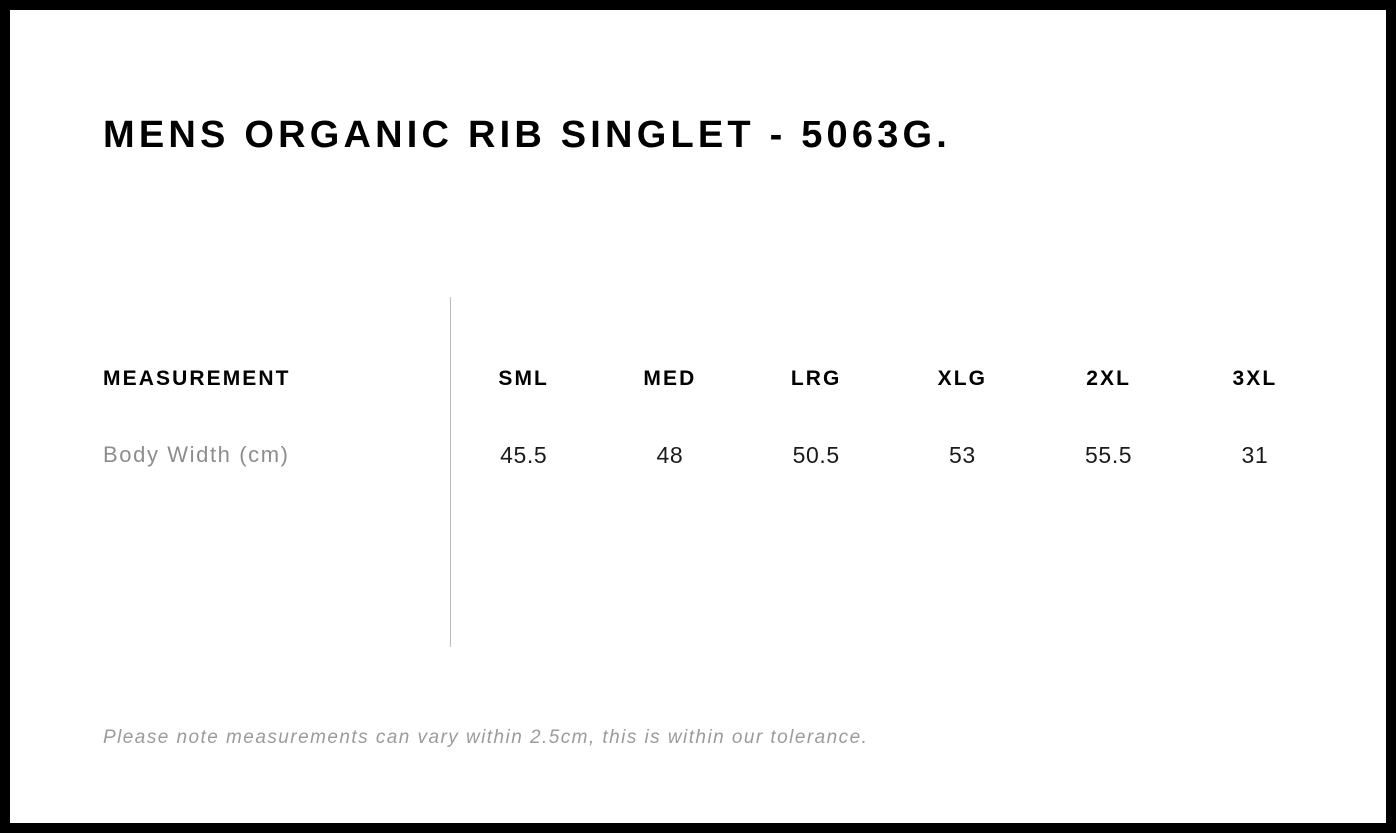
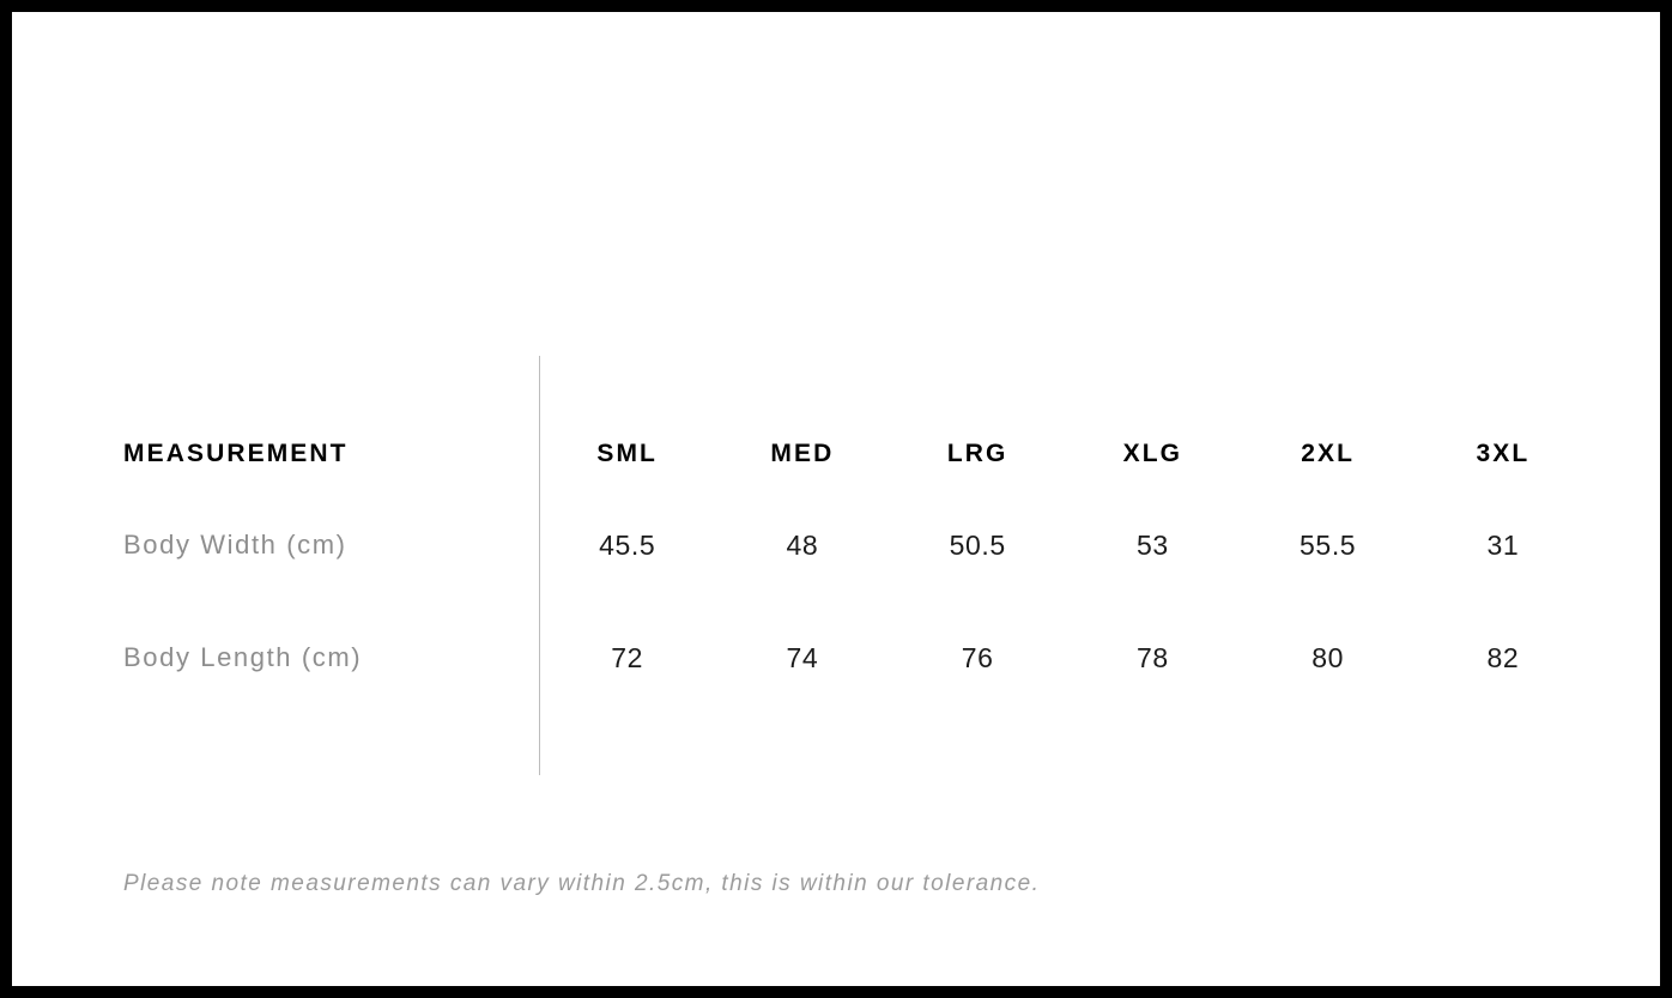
- MENS ORGANIC RIB SINGLET - 5063G.
  MEASUREMENT	SML	MED	LRG	XLG	2XL	3XL
  Body Width (cm)	45.5	48	50.5	53	55.5	31
+ Body Length (cm)	72	74	76	78	80	82
  Please note measurements can vary within 2.5cm, this is within our tolerance.
